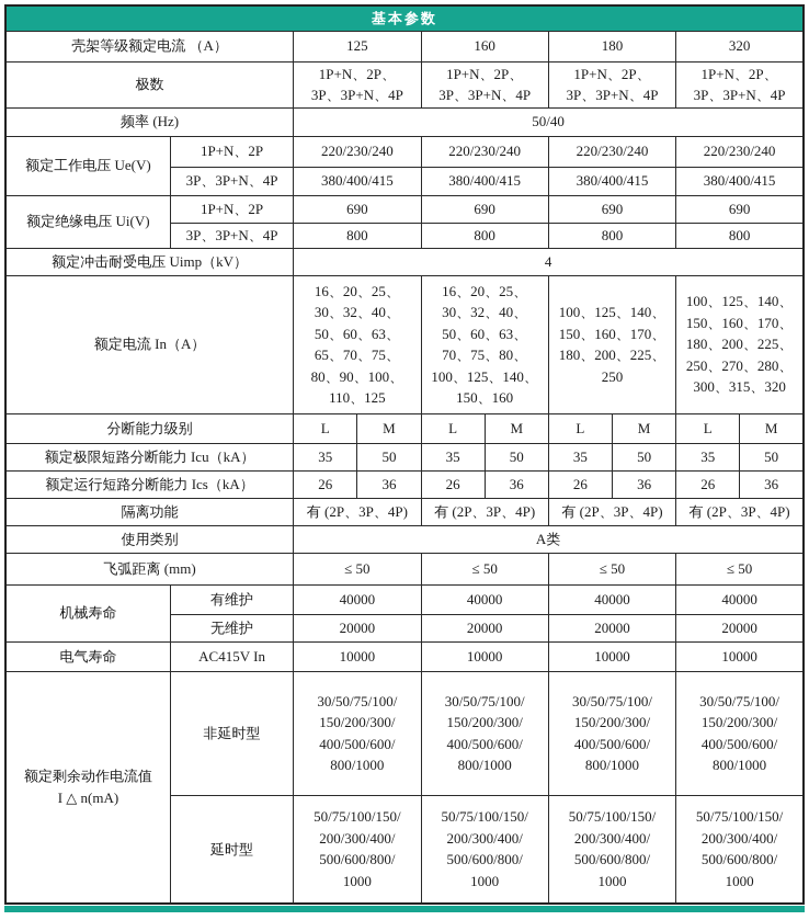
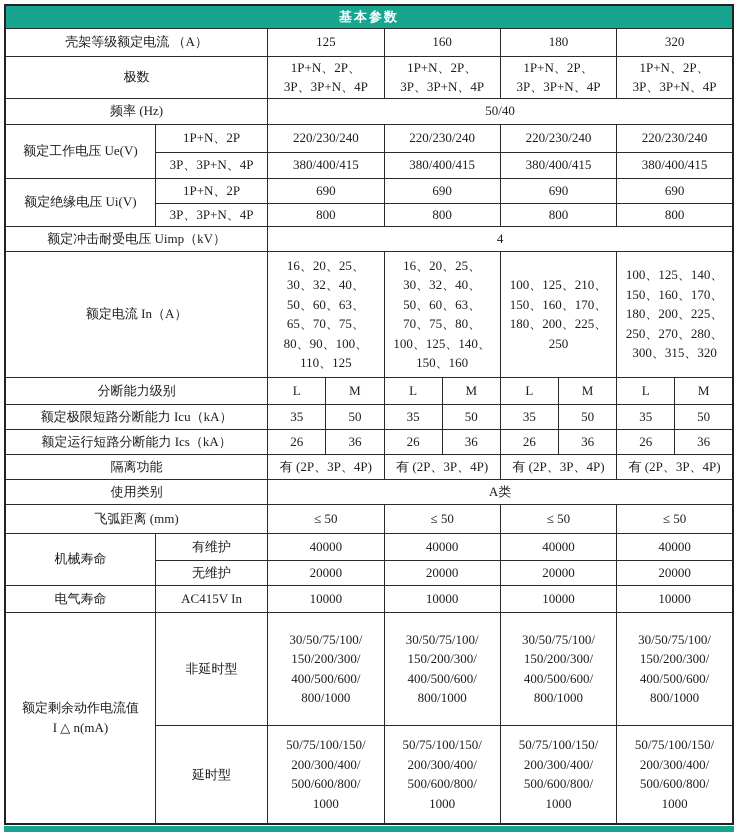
  基本参数
  壳架等级额定电流 （A）	125	160	180	320
  极数	1P+N、2P、 3P、3P+N、4P	1P+N、2P、 3P、3P+N、4P	1P+N、2P、 3P、3P+N、4P	1P+N、2P、 3P、3P+N、4P
  频率 (Hz)	50/40
  额定工作电压 Ue(V)	1P+N、2P	220/230/240	220/230/240	220/230/240	220/230/240
  3P、3P+N、4P	380/400/415	380/400/415	380/400/415	380/400/415
  额定绝缘电压 Ui(V)	1P+N、2P	690	690	690	690
  3P、3P+N、4P	800	800	800	800
  额定冲击耐受电压 Uimp（kV）	4
- 额定电流 In（A）	16、20、25、 30、32、40、 50、60、63、 65、70、75、 80、90、100、 110、125	16、20、25、 30、32、40、 50、60、63、 70、75、80、 100、125、140、 150、160	100、125、140、 150、160、170、 180、200、225、 250	100、125、140、 150、160、170、 180、200、225、 250、270、280、 300、315、320
+ 额定电流 In（A）	16、20、25、 30、32、40、 50、60、63、 65、70、75、 80、90、100、 110、125	16、20、25、 30、32、40、 50、60、63、 70、75、80、 100、125、140、 150、160	100、125、210、 150、160、170、 180、200、225、 250	100、125、140、 150、160、170、 180、200、225、 250、270、280、 300、315、320
  分断能力级别	L	M	L	M	L	M	L	M
  额定极限短路分断能力 Icu（kA）	35	50	35	50	35	50	35	50
  额定运行短路分断能力 Ics（kA）	26	36	26	36	26	36	26	36
  隔离功能	有 (2P、3P、4P)	有 (2P、3P、4P)	有 (2P、3P、4P)	有 (2P、3P、4P)
  使用类别	A类
  飞弧距离 (mm)	≤ 50	≤ 50	≤ 50	≤ 50
  机械寿命	有维护	40000	40000	40000	40000
  无维护	20000	20000	20000	20000
  电气寿命	AC415V In	10000	10000	10000	10000
  额定剩余动作电流值 I △ n(mA)	非延时型	30/50/75/100/ 150/200/300/ 400/500/600/ 800/1000	30/50/75/100/ 150/200/300/ 400/500/600/ 800/1000	30/50/75/100/ 150/200/300/ 400/500/600/ 800/1000	30/50/75/100/ 150/200/300/ 400/500/600/ 800/1000
  延时型	50/75/100/150/ 200/300/400/ 500/600/800/ 1000	50/75/100/150/ 200/300/400/ 500/600/800/ 1000	50/75/100/150/ 200/300/400/ 500/600/800/ 1000	50/75/100/150/ 200/300/400/ 500/600/800/ 1000
